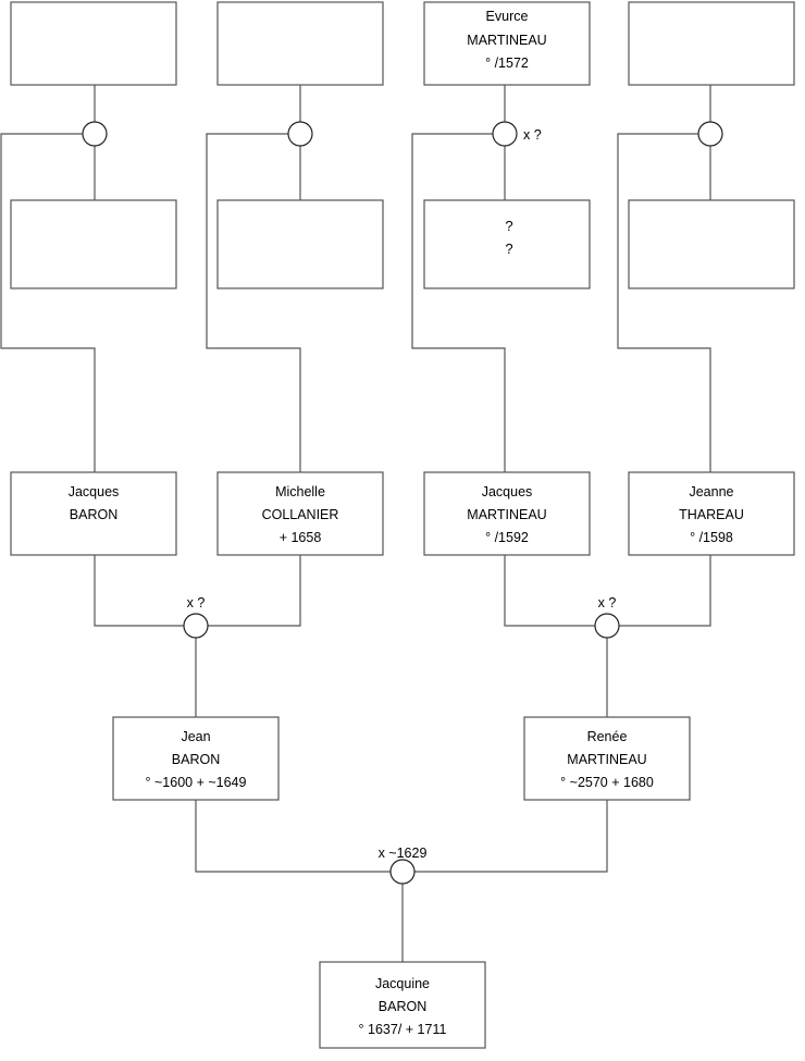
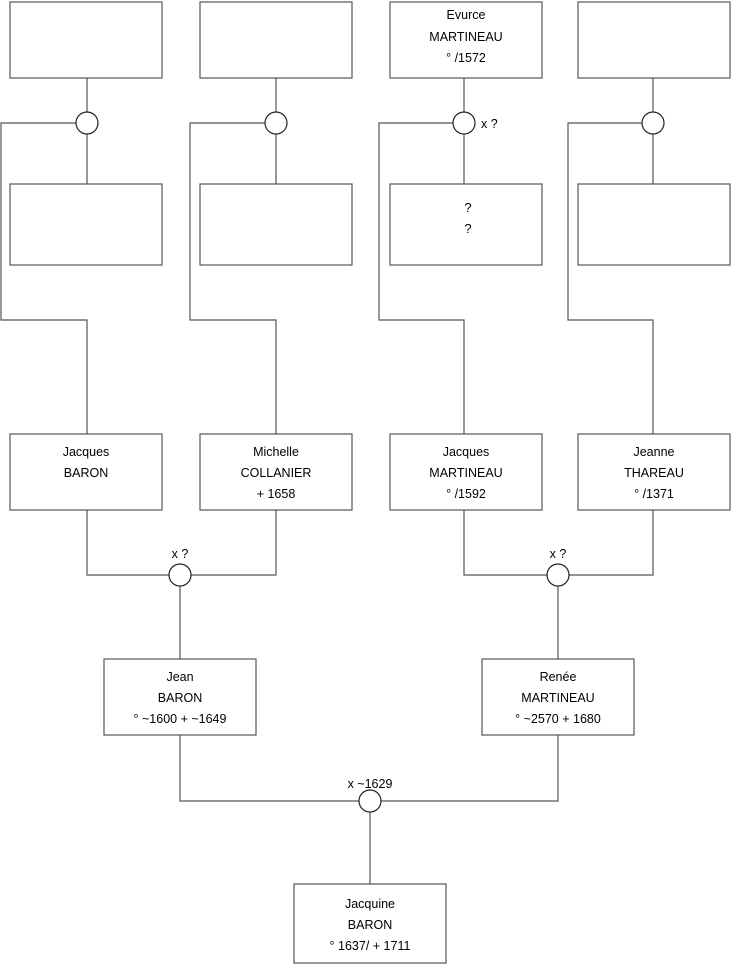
  Evurce
  MARTINEAU
  ° /1572
  ?
  ?
  Jacques
  BARON
  Michelle
  COLLANIER
  + 1658
  Jacques
  MARTINEAU
  ° /1592
  Jeanne
  THAREAU
- ° /1598
+ ° /1371
  Jean
  BARON
  ° ~1600 + ~1649
  Renée
  MARTINEAU
  ° ~2570 + 1680
  Jacquine
  BARON
  ° 1637/ + 1711
  x ?
  x ?
  x ?
  x ~1629
